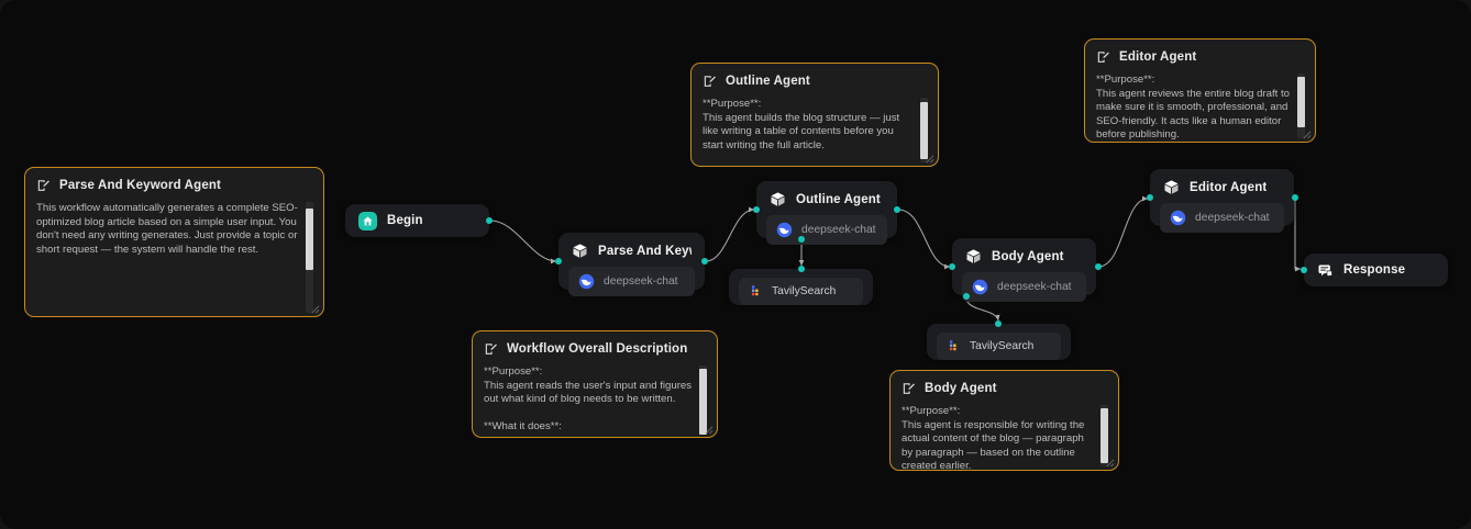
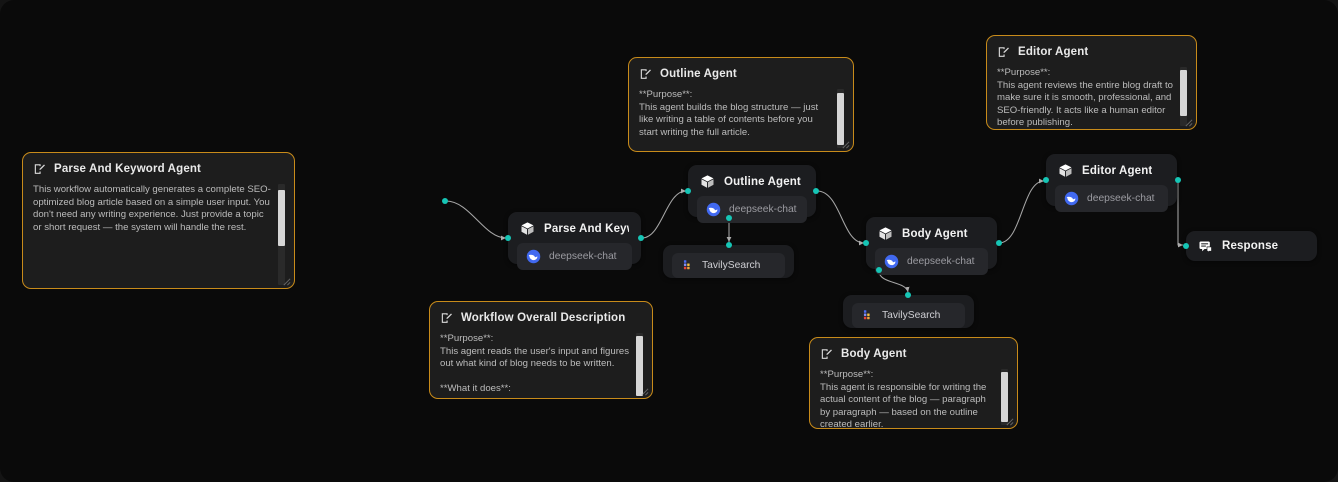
  Parse And Keyword Agent
- This workflow automatically generates a complete SEO-optimized blog article based on a simple user input. You don't need any writing generates. Just provide a topic or short request — the system will handle the rest.
+ This workflow automatically generates a complete SEO-optimized blog article based on a simple user input. You don't need any writing experience. Just provide a topic or short request — the system will handle the rest.
  Outline Agent
  **Purpose**:
  This agent builds the blog structure — just like writing a table of contents before you start writing the full article.
  Editor Agent
  **Purpose**:
  This agent reviews the entire blog draft to make sure it is smooth, professional, and SEO-friendly. It acts like a human editor before publishing.
  Workflow Overall Description
  **Purpose**:
  This agent reads the user's input and figures out what kind of blog needs to be written.
  **What it does**:
  Body Agent
  **Purpose**:
  This agent is responsible for writing the actual content of the blog — paragraph by paragraph — based on the outline created earlier.
- Begin
  deepseek-chat
  Outline Agent
  deepseek-chat
  TavilySearch
  Body Agent
  deepseek-chat
  TavilySearch
  Editor Agent
  deepseek-chat
  Response
